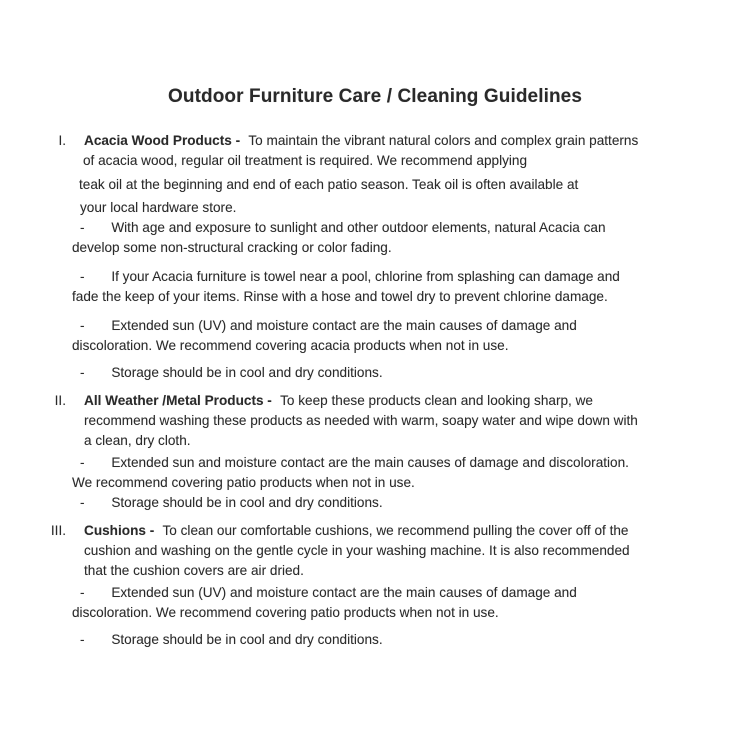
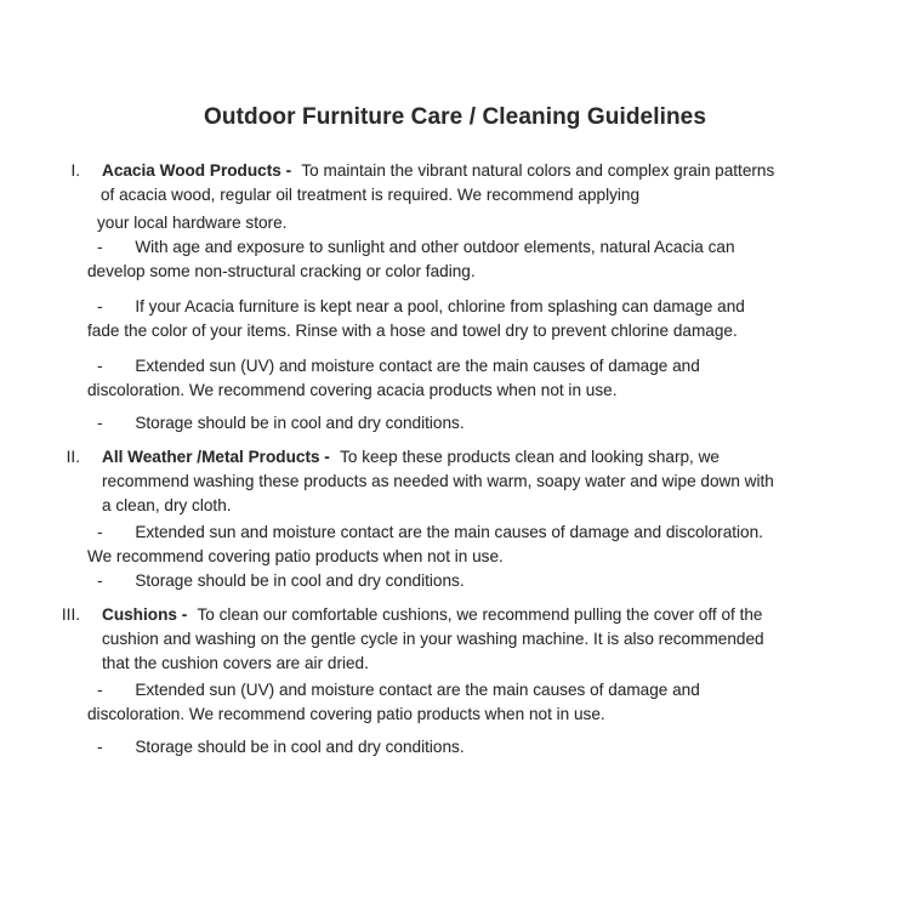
  Outdoor Furniture Care / Cleaning Guidelines
  I.
  Acacia Wood Products - To maintain the vibrant natural colors and complex grain patterns
  of acacia wood, regular oil treatment is required. We recommend applying
- teak oil at the beginning and end of each patio season. Teak oil is often available at
  your local hardware store.
  - With age and exposure to sunlight and other outdoor elements, natural Acacia can
  develop some non-structural cracking or color fading.
- - If your Acacia furniture is towel near a pool, chlorine from splashing can damage and
+ - If your Acacia furniture is kept near a pool, chlorine from splashing can damage and
- fade the keep of your items. Rinse with a hose and towel dry to prevent chlorine damage.
+ fade the color of your items. Rinse with a hose and towel dry to prevent chlorine damage.
  - Extended sun (UV) and moisture contact are the main causes of damage and
  discoloration. We recommend covering acacia products when not in use.
  - Storage should be in cool and dry conditions.
  II.
  All Weather /Metal Products - To keep these products clean and looking sharp, we
  recommend washing these products as needed with warm, soapy water and wipe down with
  a clean, dry cloth.
  - Extended sun and moisture contact are the main causes of damage and discoloration.
  We recommend covering patio products when not in use.
  - Storage should be in cool and dry conditions.
  III.
  Cushions - To clean our comfortable cushions, we recommend pulling the cover off of the
  cushion and washing on the gentle cycle in your washing machine. It is also recommended
  that the cushion covers are air dried.
  - Extended sun (UV) and moisture contact are the main causes of damage and
  discoloration. We recommend covering patio products when not in use.
  - Storage should be in cool and dry conditions.
